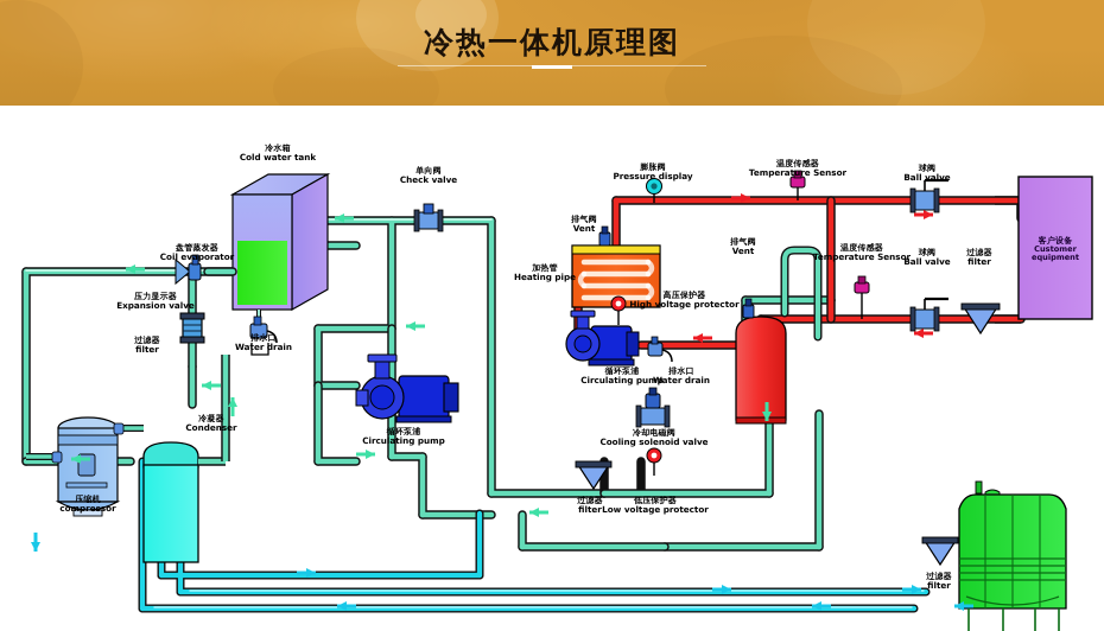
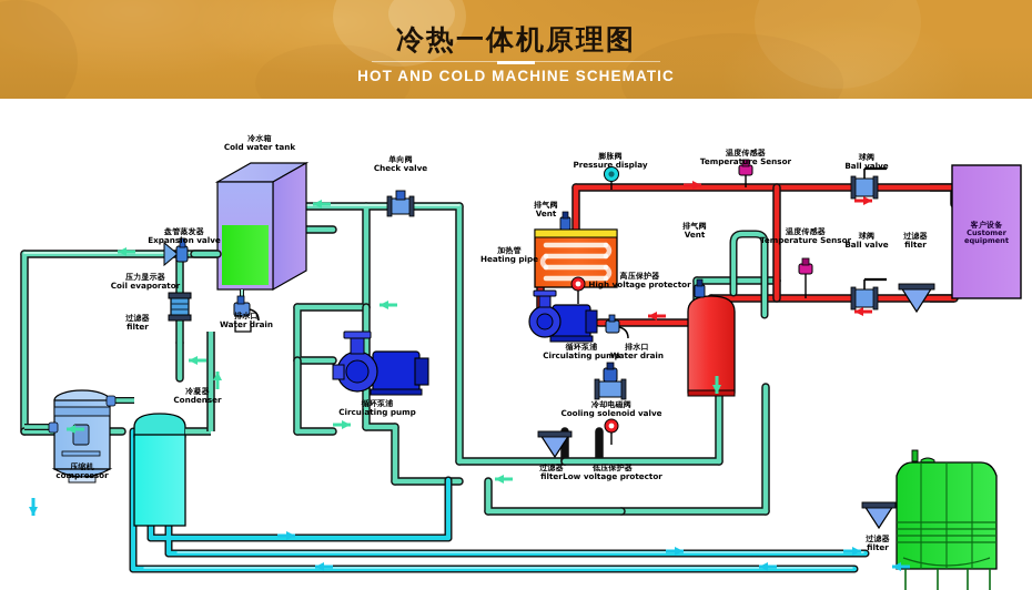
  冷热一体机原理图
+ HOT AND COLD MACHINE SCHEMATIC
  冷水箱
  Cold water tank
  单向阀
  Check valve
  膨胀阀
  Pressure display
  温度传感器
  Temperature Sensor
  球阀
  Ball valve
  盘管蒸发器
- Coil evaporator
+ Expansion valve
  排气阀
  Vent
  排气阀
  Vent
  温度传感器
  Temperature Sensor
  球阀
  Ball valve
  过滤器
  filter
  加热管
  Heating pipe
  压力显示器
- Expansion valve
+ Coil evaporator
  高压保护器
  High voltage protector
  过滤器
  filter
  排水口
  Water drain
  循环泵浦
  Circulating pump
  排水口
  Water drain
  冷凝器
  Condenser
  循环泵浦
  Circulating pump
  冷却电磁阀
  Cooling solenoid valve
  压缩机
  compressor
  过滤器
  filter
  低压保护器
  Low voltage protector
  过滤器
  filter
  客户设备
  Customer equipment
